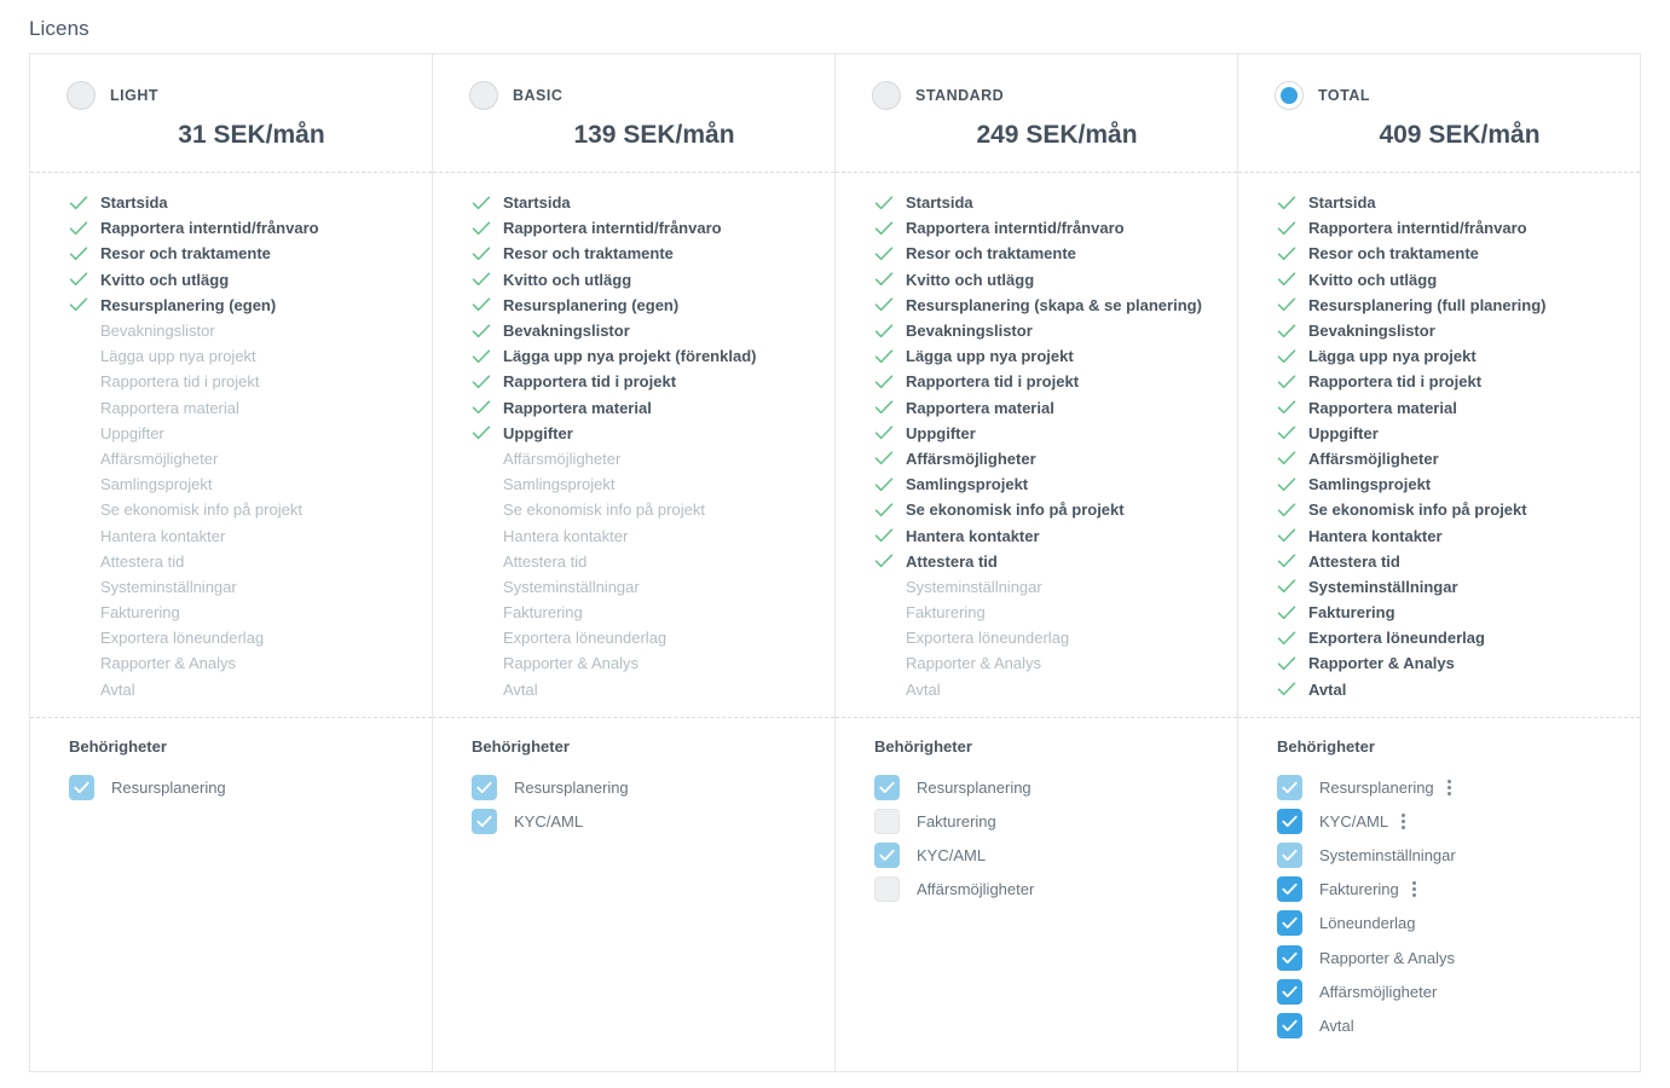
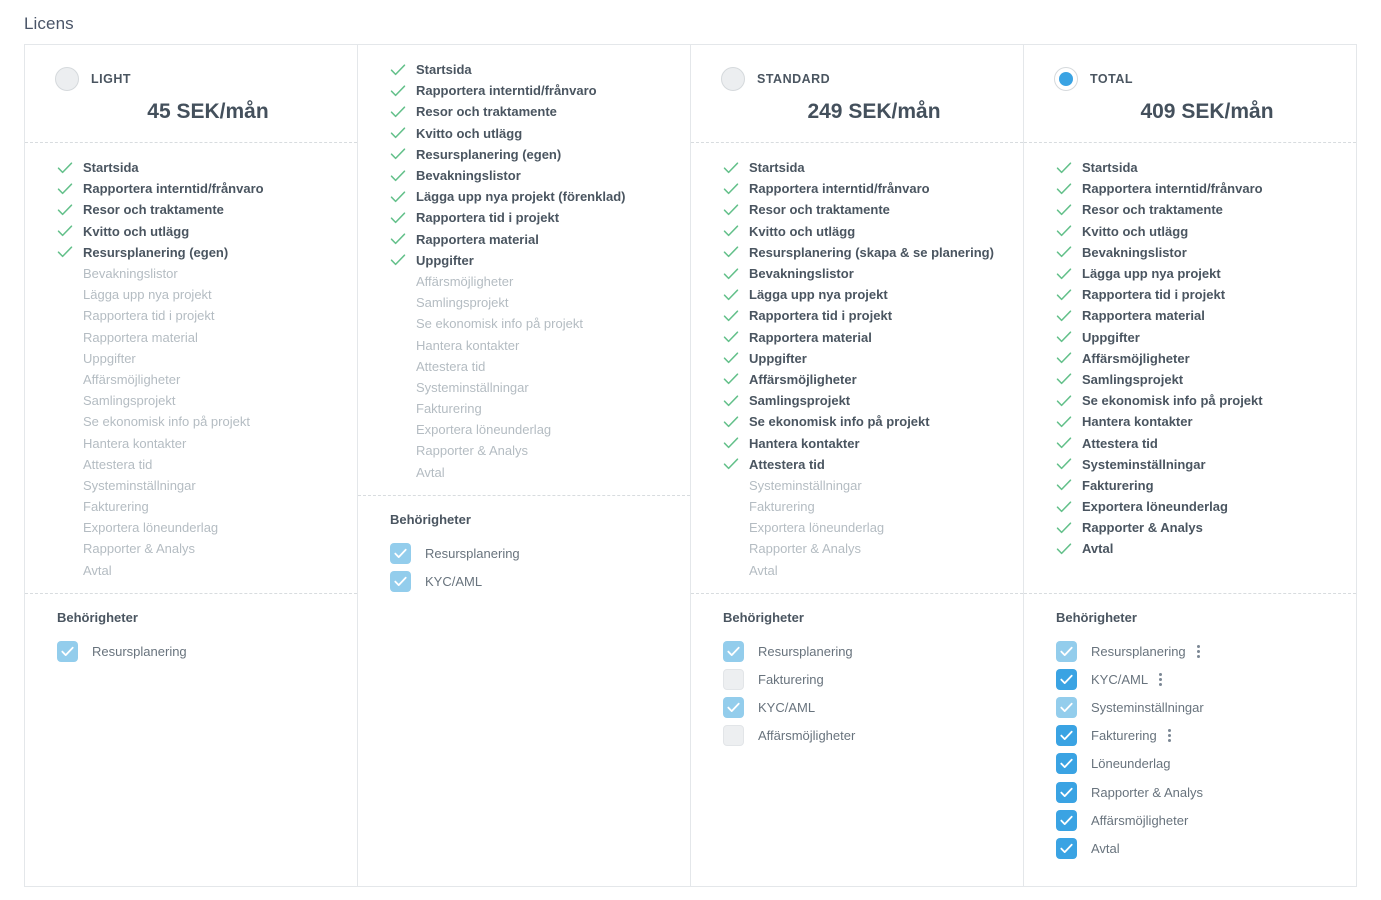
  Licens
  LIGHT
- 31 SEK/mån
+ 45 SEK/mån
  Startsida
  Rapportera interntid/frånvaro
  Resor och traktamente
  Kvitto och utlägg
  Resursplanering (egen)
  Bevakningslistor
  Lägga upp nya projekt
  Rapportera tid i projekt
  Rapportera material
  Uppgifter
  Affärsmöjligheter
  Samlingsprojekt
  Se ekonomisk info på projekt
  Hantera kontakter
  Attestera tid
  Systeminställningar
  Fakturering
  Exportera löneunderlag
  Rapporter & Analys
  Avtal
  Behörigheter
  Resursplanering
- BASIC
- 139 SEK/mån
  Startsida
  Rapportera interntid/frånvaro
  Resor och traktamente
  Kvitto och utlägg
  Resursplanering (egen)
  Bevakningslistor
  Lägga upp nya projekt (förenklad)
  Rapportera tid i projekt
  Rapportera material
  Uppgifter
  Affärsmöjligheter
  Samlingsprojekt
  Se ekonomisk info på projekt
  Hantera kontakter
  Attestera tid
  Systeminställningar
  Fakturering
  Exportera löneunderlag
  Rapporter & Analys
  Avtal
  Behörigheter
  Resursplanering
  KYC/AML
  STANDARD
  249 SEK/mån
  Startsida
  Rapportera interntid/frånvaro
  Resor och traktamente
  Kvitto och utlägg
  Resursplanering (skapa & se planering)
  Bevakningslistor
  Lägga upp nya projekt
  Rapportera tid i projekt
  Rapportera material
  Uppgifter
  Affärsmöjligheter
  Samlingsprojekt
  Se ekonomisk info på projekt
  Hantera kontakter
  Attestera tid
  Systeminställningar
  Fakturering
  Exportera löneunderlag
  Rapporter & Analys
  Avtal
  Behörigheter
  Resursplanering
  Fakturering
  KYC/AML
  Affärsmöjligheter
  TOTAL
  409 SEK/mån
  Startsida
  Rapportera interntid/frånvaro
  Resor och traktamente
  Kvitto och utlägg
- Resursplanering (full planering)
  Bevakningslistor
  Lägga upp nya projekt
  Rapportera tid i projekt
  Rapportera material
  Uppgifter
  Affärsmöjligheter
  Samlingsprojekt
  Se ekonomisk info på projekt
  Hantera kontakter
  Attestera tid
  Systeminställningar
  Fakturering
  Exportera löneunderlag
  Rapporter & Analys
  Avtal
  Behörigheter
  Resursplanering
  KYC/AML
  Systeminställningar
  Fakturering
  Löneunderlag
  Rapporter & Analys
  Affärsmöjligheter
  Avtal
